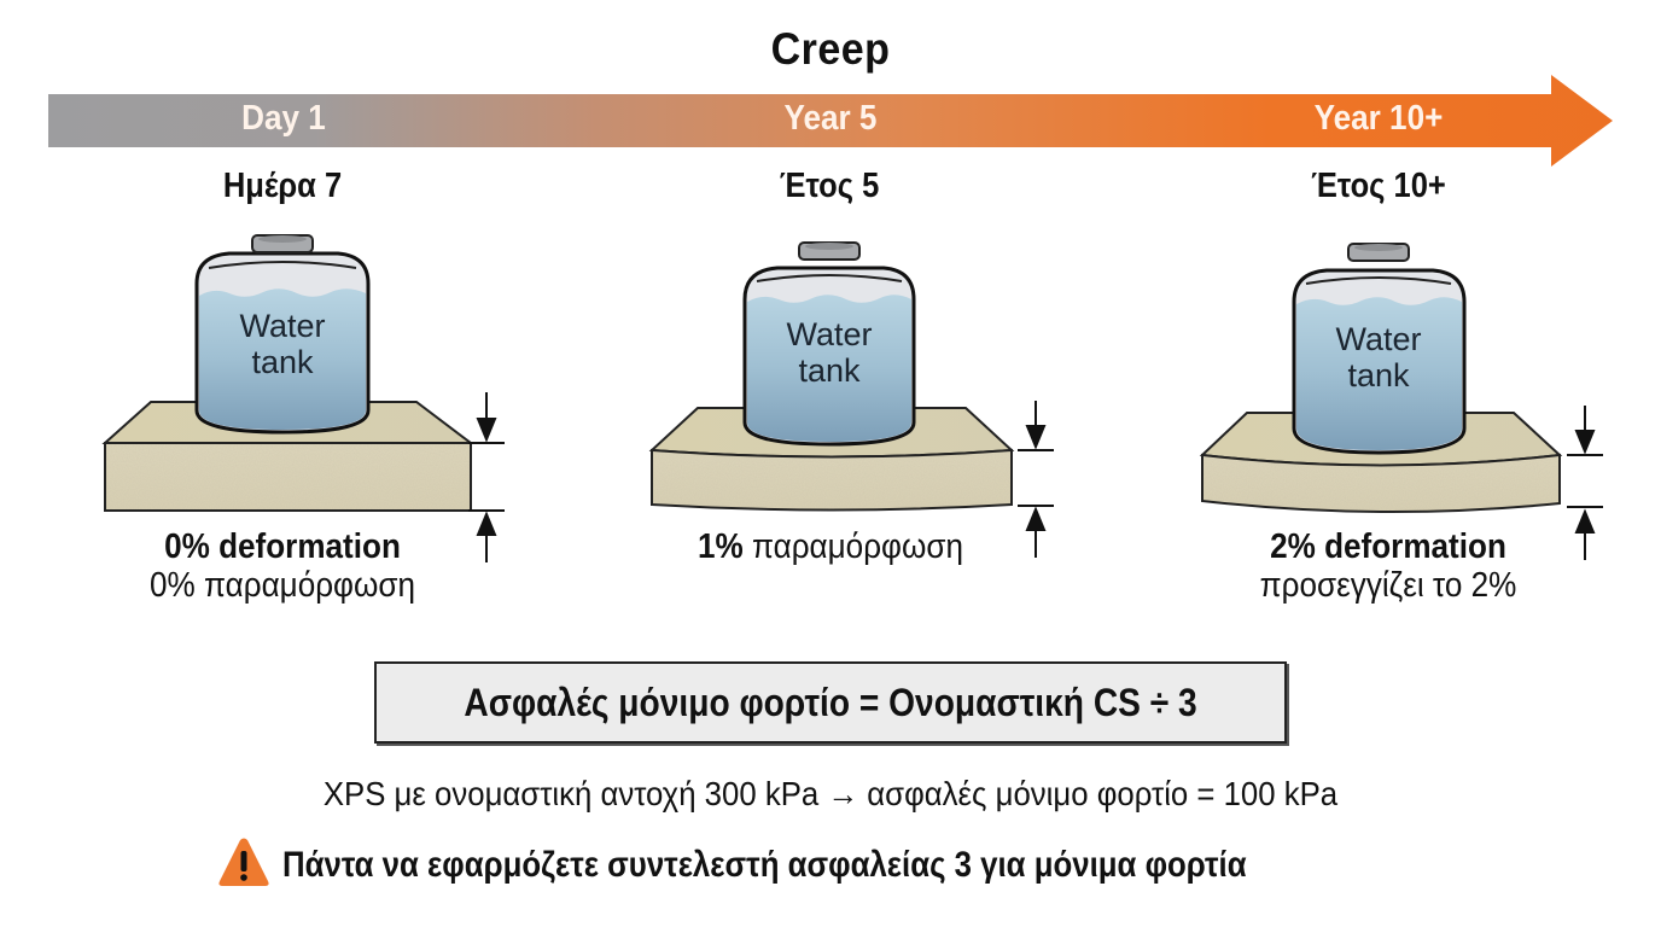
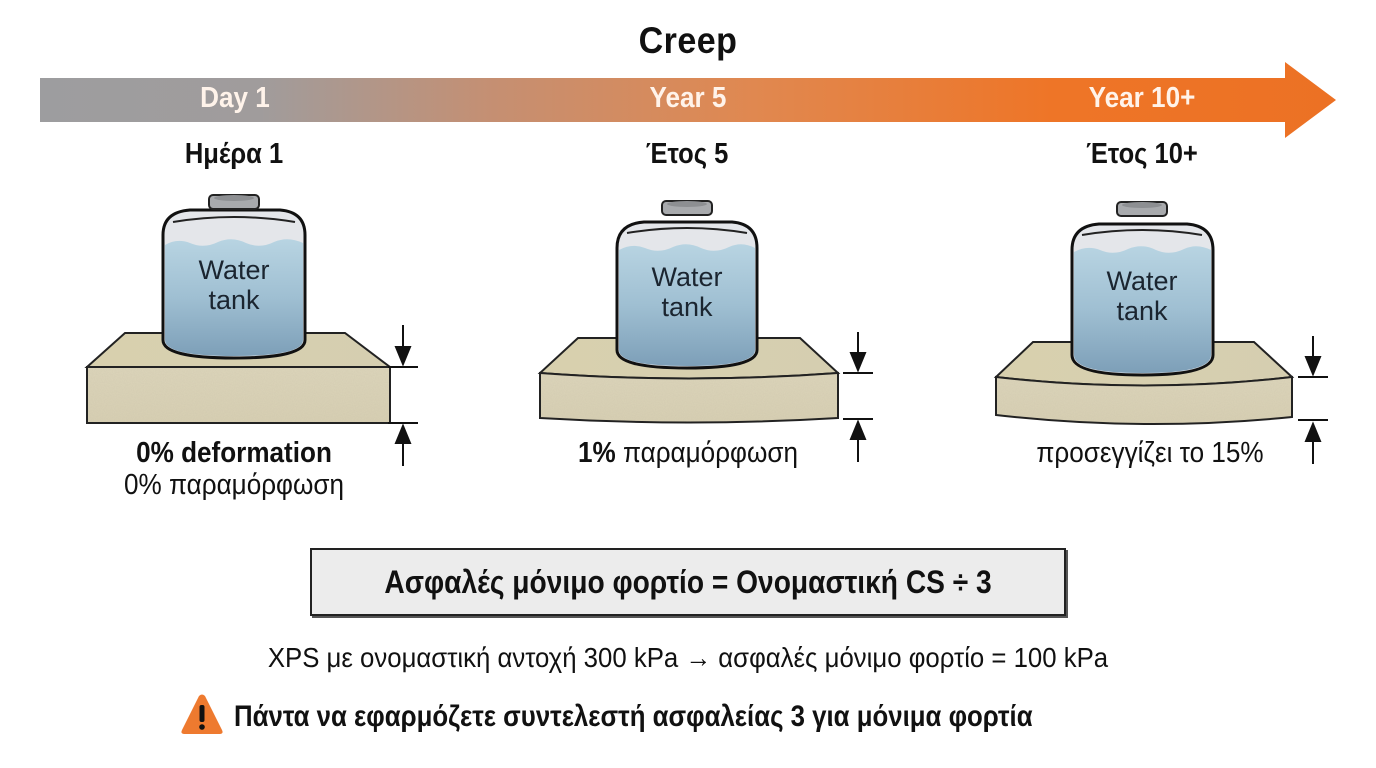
  Creep
  Day 1
  Year 5
  Year 10+
- Ημέρα 7
+ Ημέρα 1
  Έτος 5
  Έτος 10+
  Water
  tank
  Water
  tank
  Water
  tank
  0% deformation
  0% παραμόρφωση
  1% παραμόρφωση
- 2% deformation
- προσεγγίζει το 2%
+ προσεγγίζει το 15%
  Ασφαλές μόνιμο φορτίο = Ονομαστική CS ÷ 3
  XPS με ονομαστική αντοχή 300 kPa → ασφαλές μόνιμο φορτίο = 100 kPa
  Πάντα να εφαρμόζετε συντελεστή ασφαλείας 3 για μόνιμα φορτία
